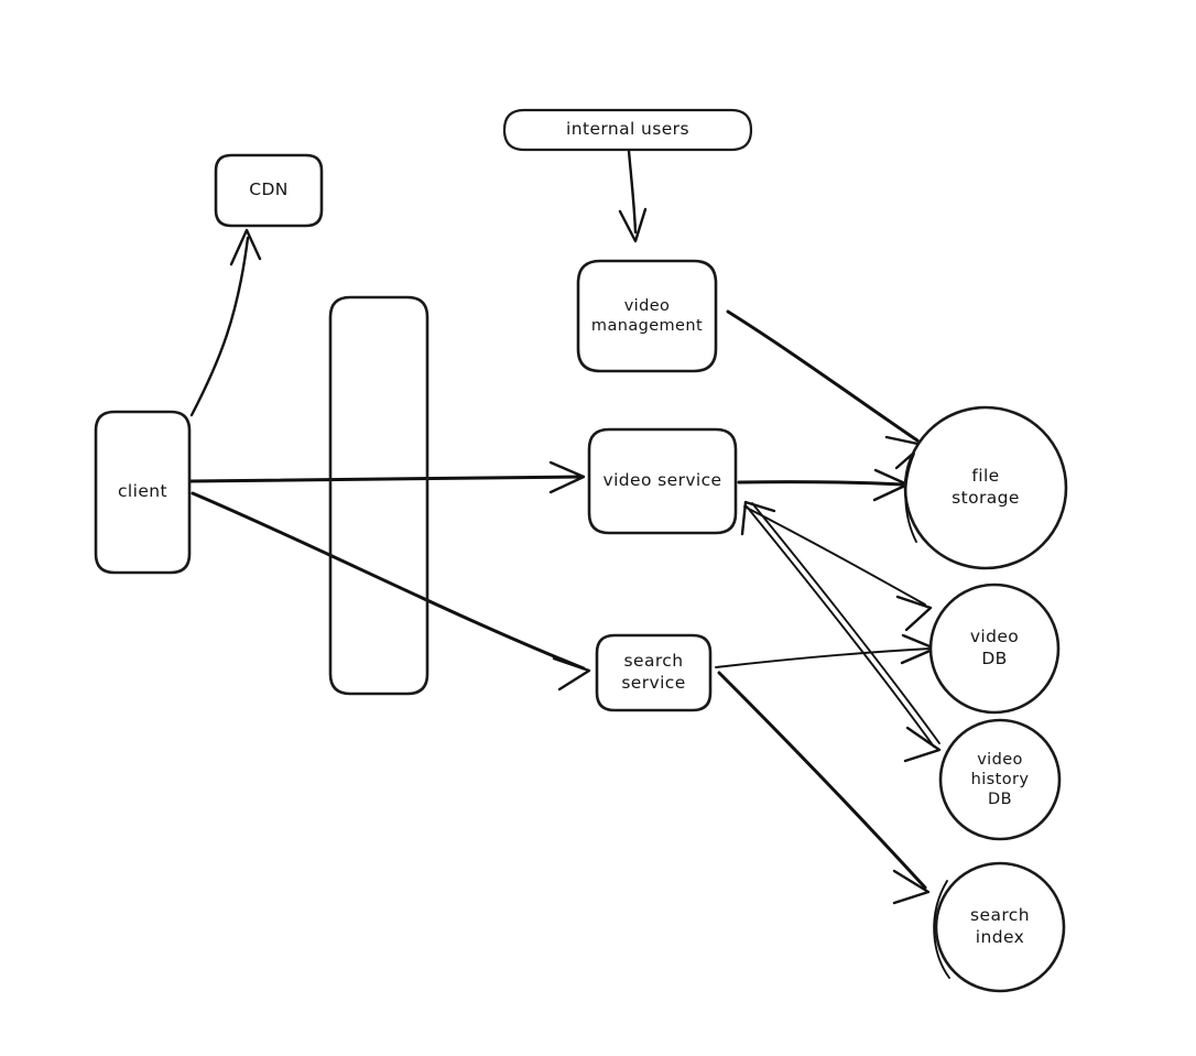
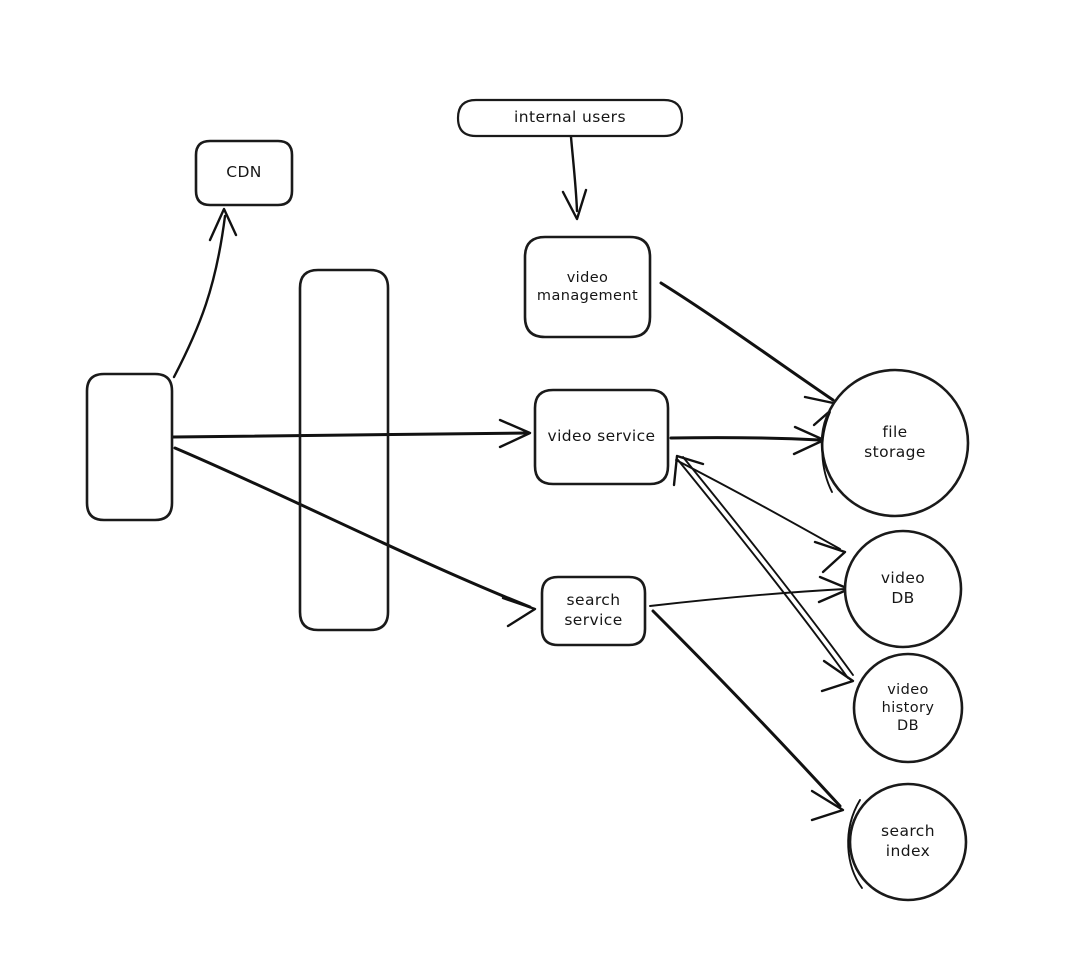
  internal users
  CDN
- client
  video
  management
  video service
  search
  service
  file
  storage
  video
  DB
  video
  history
  DB
  search
  index
